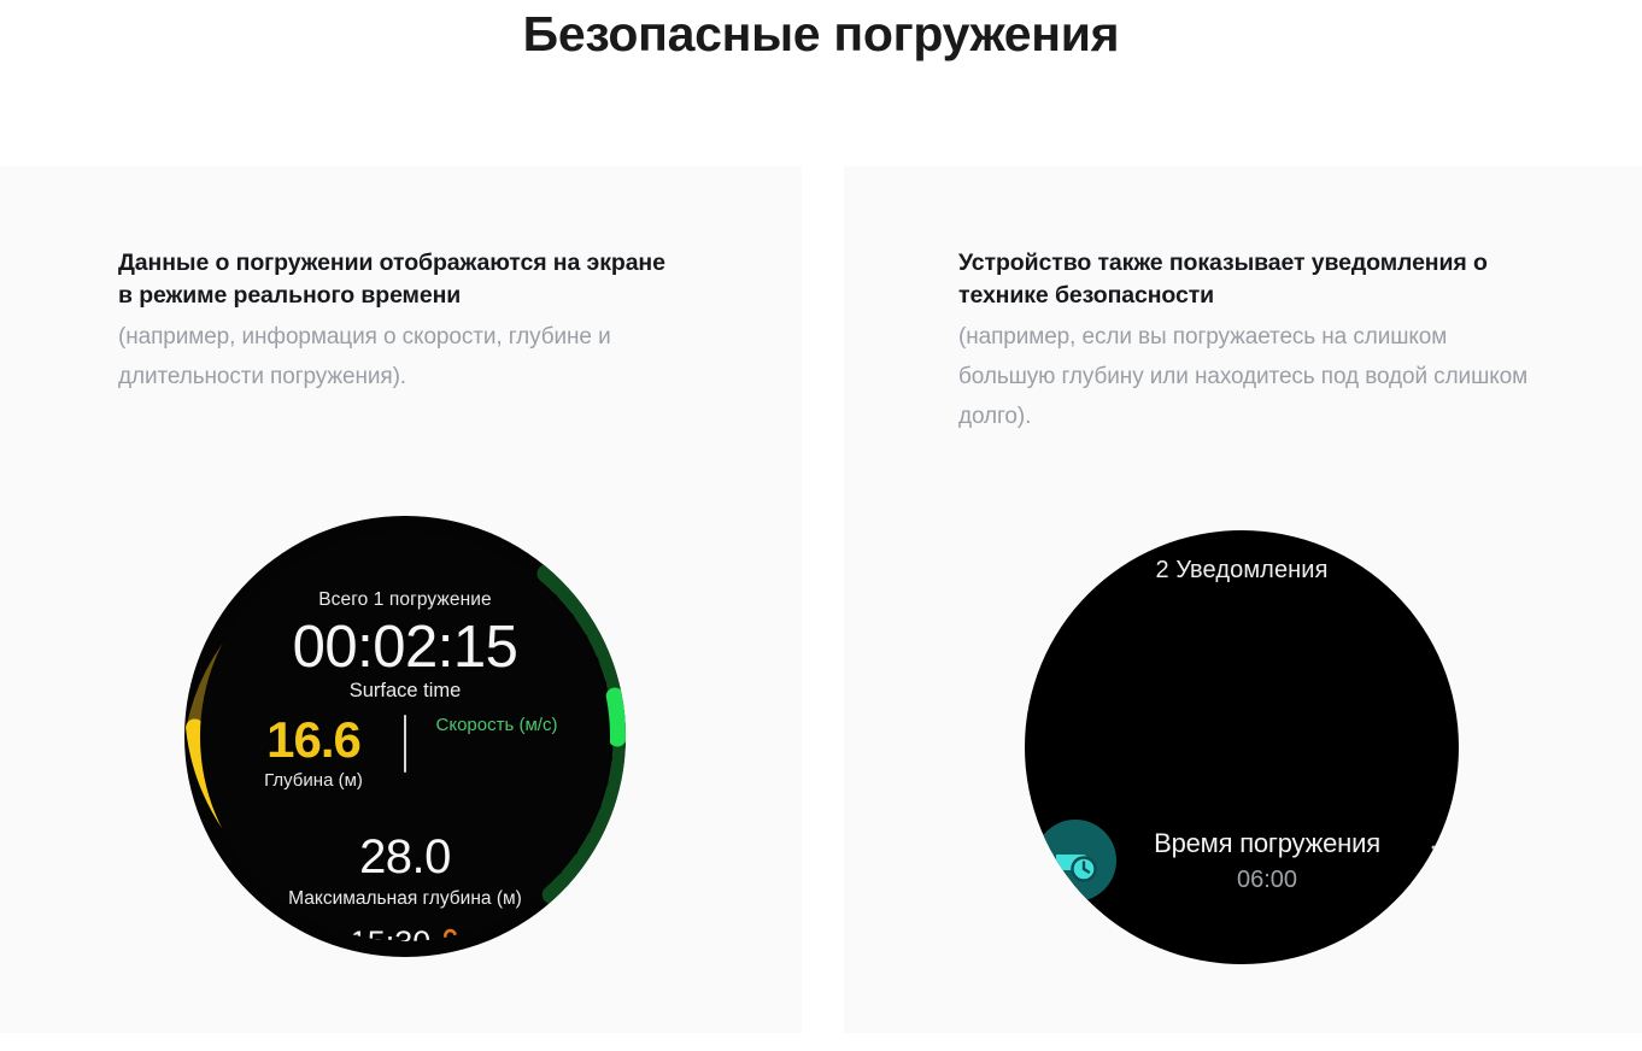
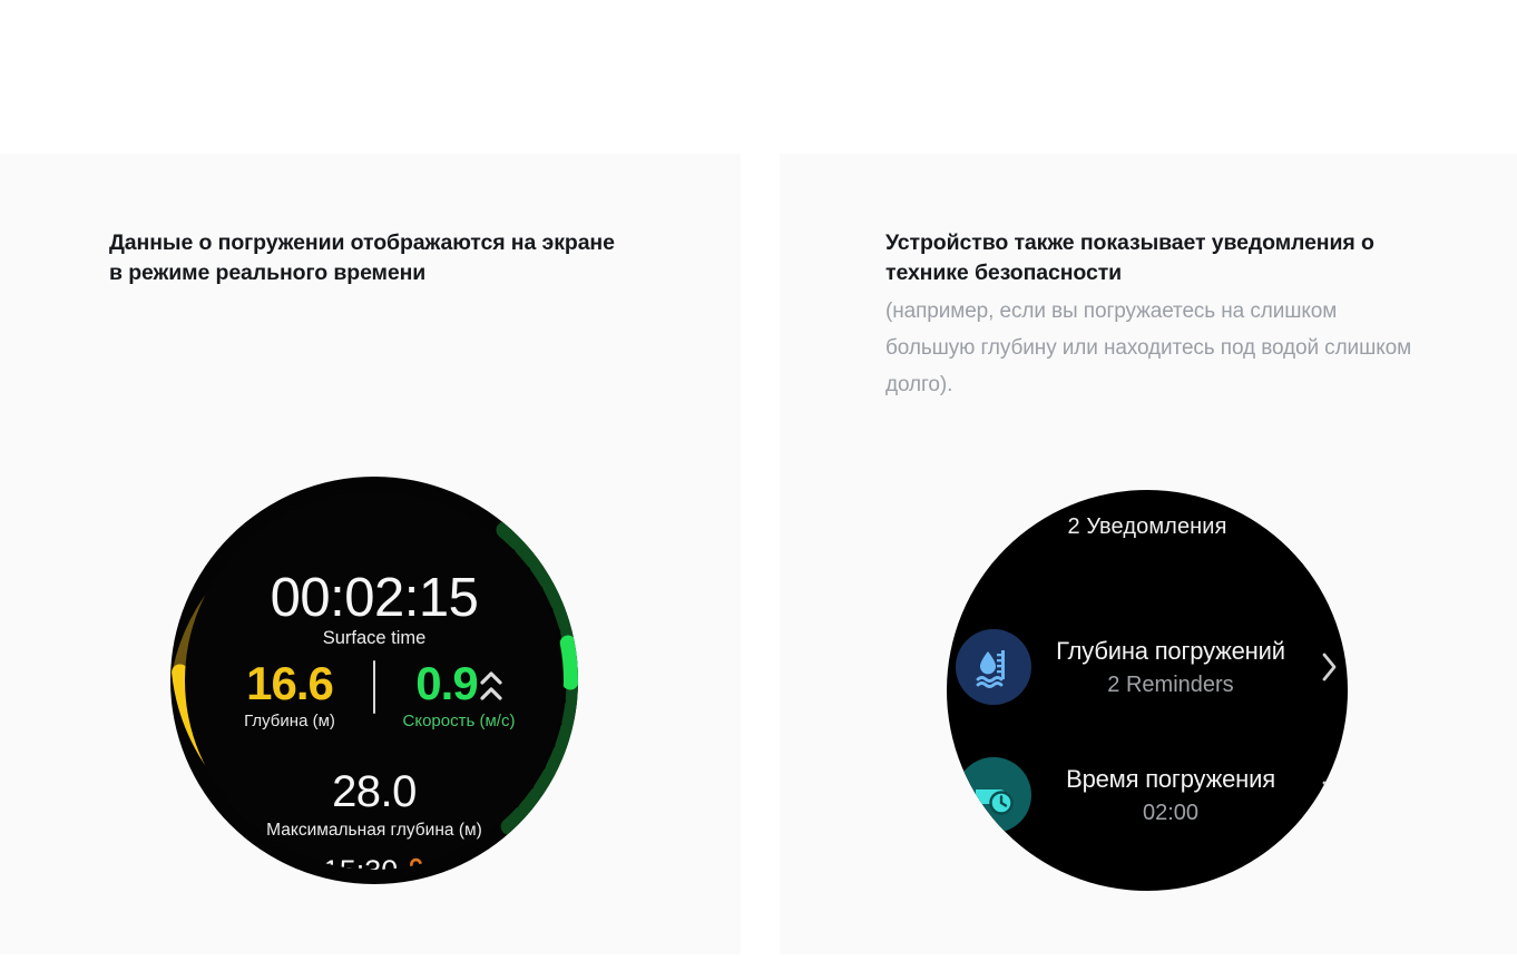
- Безопасные погружения
  Данные о погружении отображаются на экране в режиме реального времени
- (например, информация о скорости, глубине и длительности погружения).
- Всего 1 погружение
  00:02:15
  Surface time
  16.6
  Глубина (м)
+ 0.9
  Скорость (м/с)
  28.0
  Максимальная глубина (м)
  Устройство также показывает уведомления о технике безопасности
  (например, если вы погружаетесь на слишком большую глубину или находитесь под водой слишком долго).
  2 Уведомления
+ Глубина погружений
+ 2 Reminders
  Время погружения
- 06:00
+ 02:00
